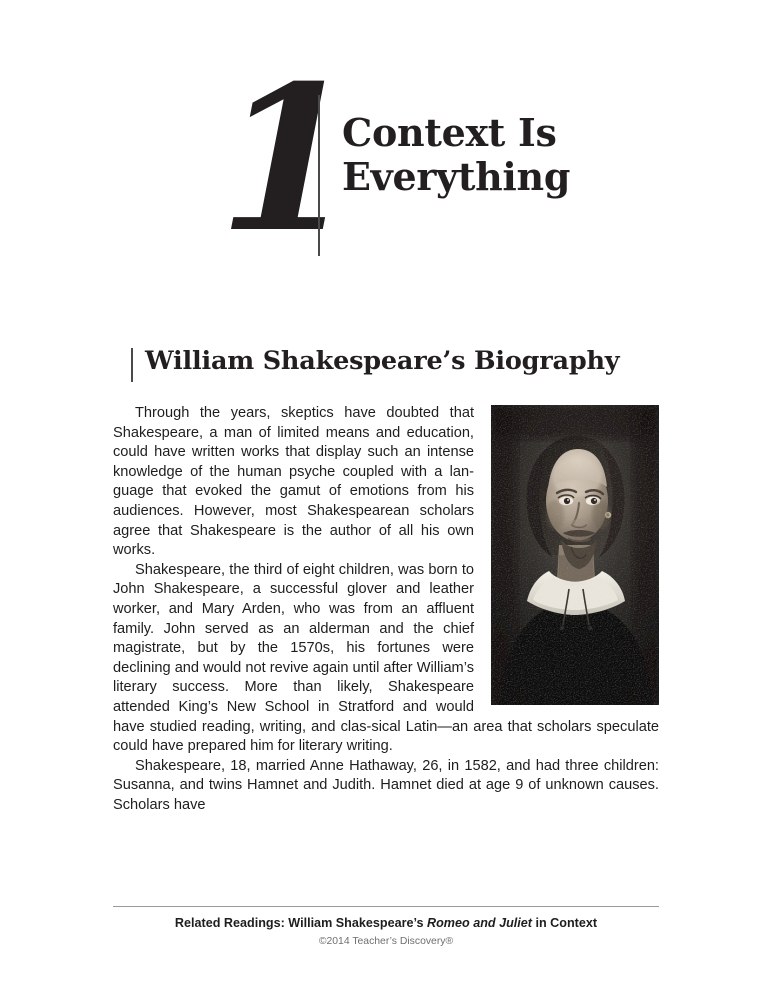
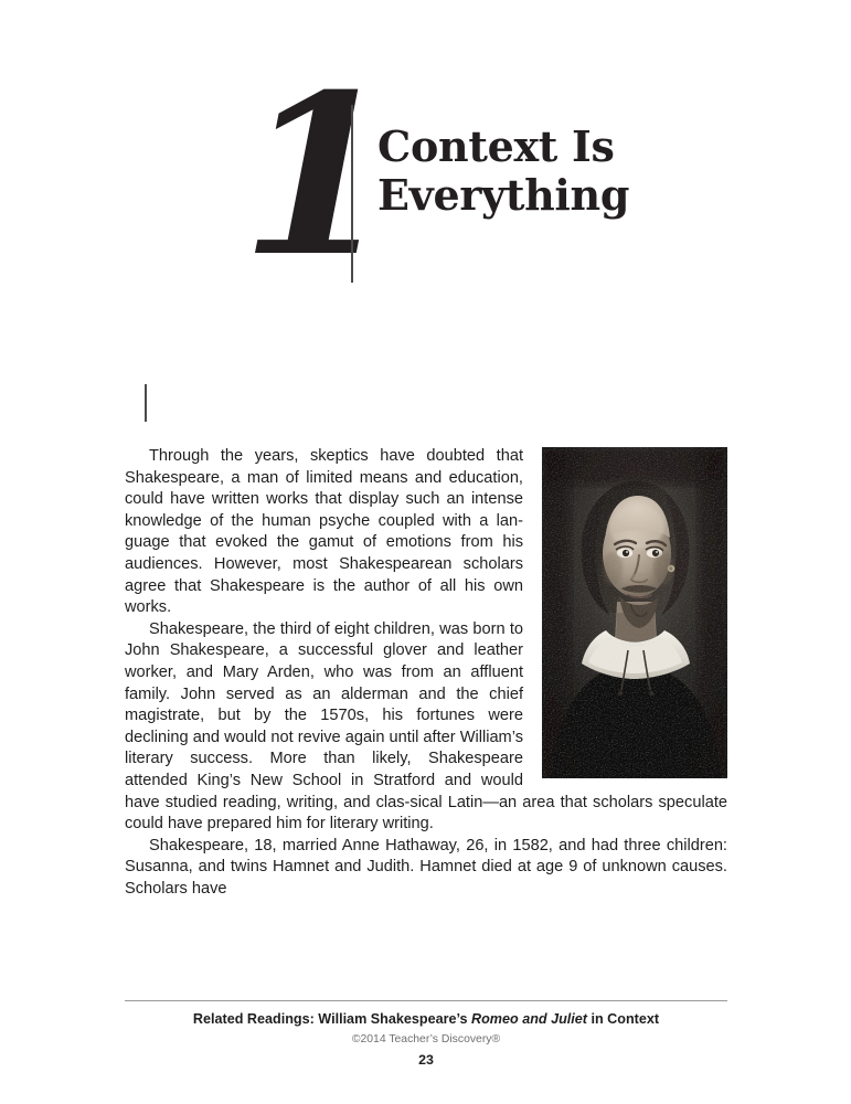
  1
  Context Is
  Everything
- William Shakespeare’s Biography
  Through the years, skeptics have doubted that Shakespeare, a man of limited means and education, could have written works that display such an intense knowledge of the human psyche coupled with a lan-guage that evoked the gamut of emotions from his audiences. However, most Shakespearean scholars agree that Shakespeare is the author of all his own works.
  Shakespeare, the third of eight children, was born to John Shakespeare, a successful glover and leather worker, and Mary Arden, who was from an affluent family. John served as an alderman and the chief magistrate, but by the 1570s, his fortunes were declining and would not revive again until after William’s literary success. More than likely, Shakespeare attended King’s New School in Stratford and would have studied reading, writing, and clas-sical Latin—an area that scholars speculate could have prepared him for literary writing.
  Shakespeare, 18, married Anne Hathaway, 26, in 1582, and had three children: Susanna, and twins Hamnet and Judith. Hamnet died at age 9 of unknown causes. Scholars have
  Related Readings: William Shakespeare’s Romeo and Juliet in Context
  ©2014 Teacher’s Discovery®
+ 23
